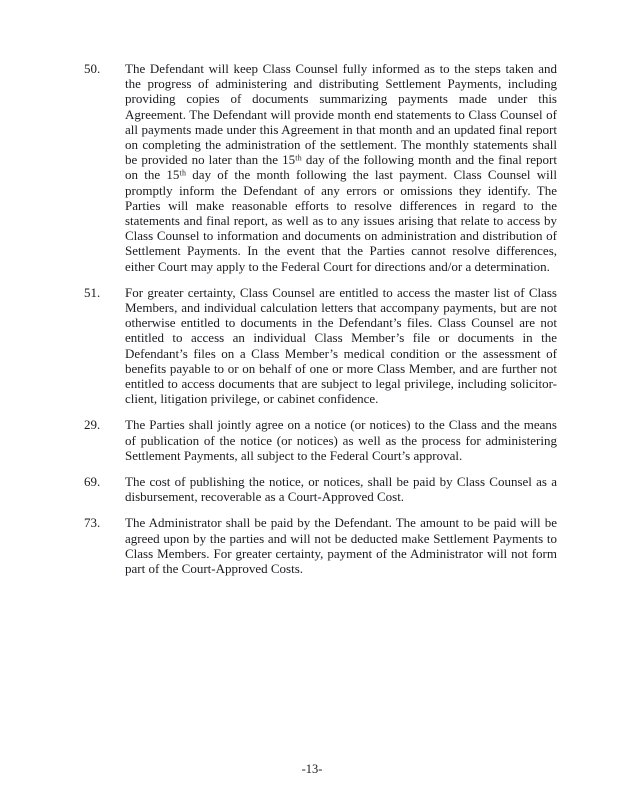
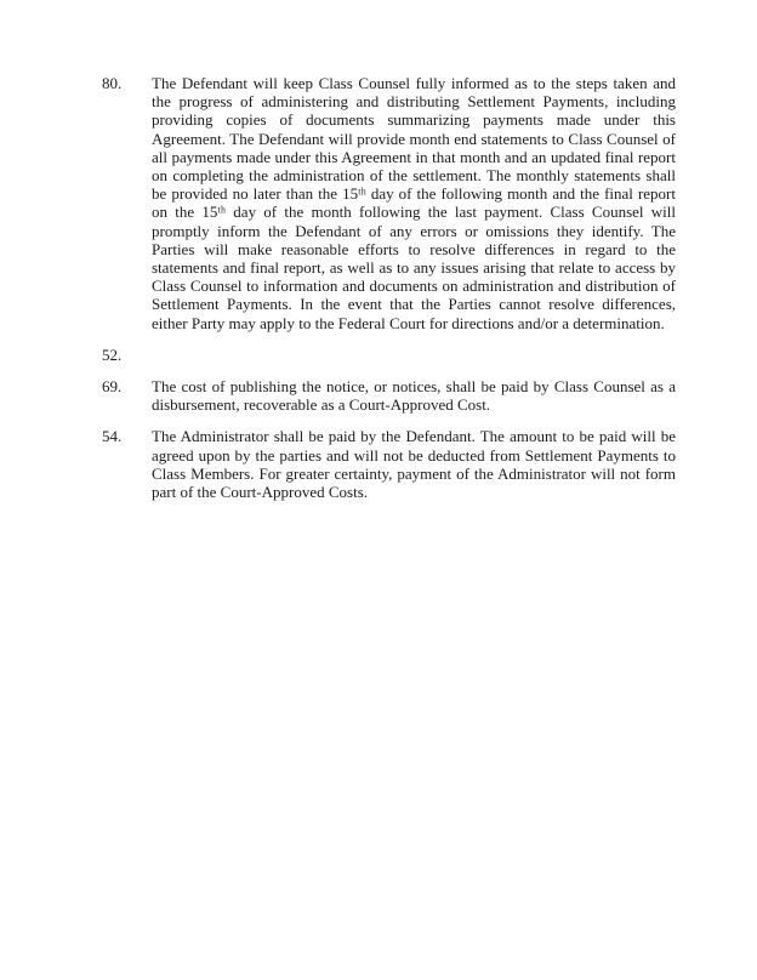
- 50.
+ 80.
- The Defendant will keep Class Counsel fully informed as to the steps taken and the progress of administering and distributing Settlement Payments, including providing copies of documents summarizing payments made under this Agreement. The Defendant will provide month end statements to Class Counsel of all payments made under this Agreement in that month and an updated final report on completing the administration of the settlement. The monthly statements shall be provided no later than the 15ᵗʰ day of the following month and the final report on the 15ᵗʰ day of the month following the last payment. Class Counsel will promptly inform the Defendant of any errors or omissions they identify. The Parties will make reasonable efforts to resolve differences in regard to the statements and final report, as well as to any issues arising that relate to access by Class Counsel to information and documents on administration and distribution of Settlement Payments. In the event that the Parties cannot resolve differences, either Court may apply to the Federal Court for directions and/or a determination.
+ The Defendant will keep Class Counsel fully informed as to the steps taken and the progress of administering and distributing Settlement Payments, including providing copies of documents summarizing payments made under this Agreement. The Defendant will provide month end statements to Class Counsel of all payments made under this Agreement in that month and an updated final report on completing the administration of the settlement. The monthly statements shall be provided no later than the 15ᵗʰ day of the following month and the final report on the 15ᵗʰ day of the month following the last payment. Class Counsel will promptly inform the Defendant of any errors or omissions they identify. The Parties will make reasonable efforts to resolve differences in regard to the statements and final report, as well as to any issues arising that relate to access by Class Counsel to information and documents on administration and distribution of Settlement Payments. In the event that the Parties cannot resolve differences, either Party may apply to the Federal Court for directions and/or a determination.
- 51.
- For greater certainty, Class Counsel are entitled to access the master list of Class Members, and individual calculation letters that accompany payments, but are not otherwise entitled to documents in the Defendant’s files. Class Counsel are not entitled to access an individual Class Member’s file or documents in the Defendant’s files on a Class Member’s medical condition or the assessment of benefits payable to or on behalf of one or more Class Member, and are further not entitled to access documents that are subject to legal privilege, including solicitor-client, litigation privilege, or cabinet confidence.
- 29.
+ 52.
- The Parties shall jointly agree on a notice (or notices) to the Class and the means of publication of the notice (or notices) as well as the process for administering Settlement Payments, all subject to the Federal Court’s approval.
  69.
  The cost of publishing the notice, or notices, shall be paid by Class Counsel as a disbursement, recoverable as a Court-Approved Cost.
- 73.
+ 54.
- The Administrator shall be paid by the Defendant. The amount to be paid will be agreed upon by the parties and will not be deducted make Settlement Payments to Class Members. For greater certainty, payment of the Administrator will not form part of the Court-Approved Costs.
+ The Administrator shall be paid by the Defendant. The amount to be paid will be agreed upon by the parties and will not be deducted from Settlement Payments to Class Members. For greater certainty, payment of the Administrator will not form part of the Court-Approved Costs.
- -13-
